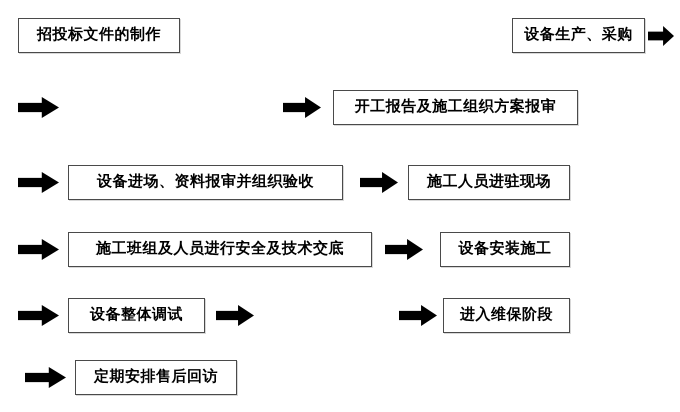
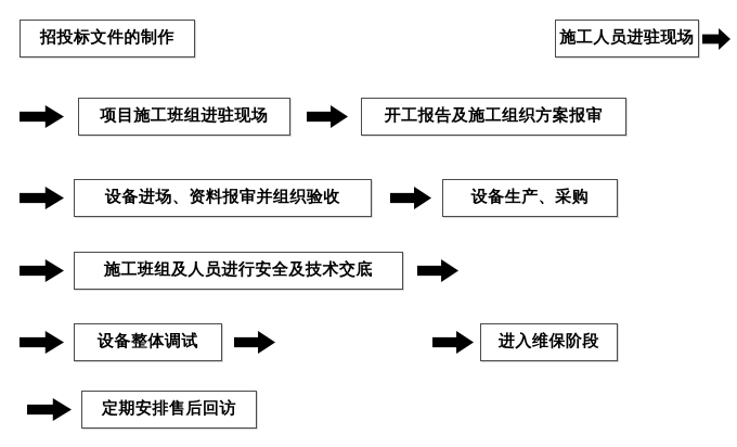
  招投标文件的制作
- 设备生产、采购
+ 施工人员进驻现场
+ 项目施工班组进驻现场
  开工报告及施工组织方案报审
  设备进场、资料报审并组织验收
- 施工人员进驻现场
+ 设备生产、采购
  施工班组及人员进行安全及技术交底
- 设备安装施工
  设备整体调试
  进入维保阶段
  定期安排售后回访
